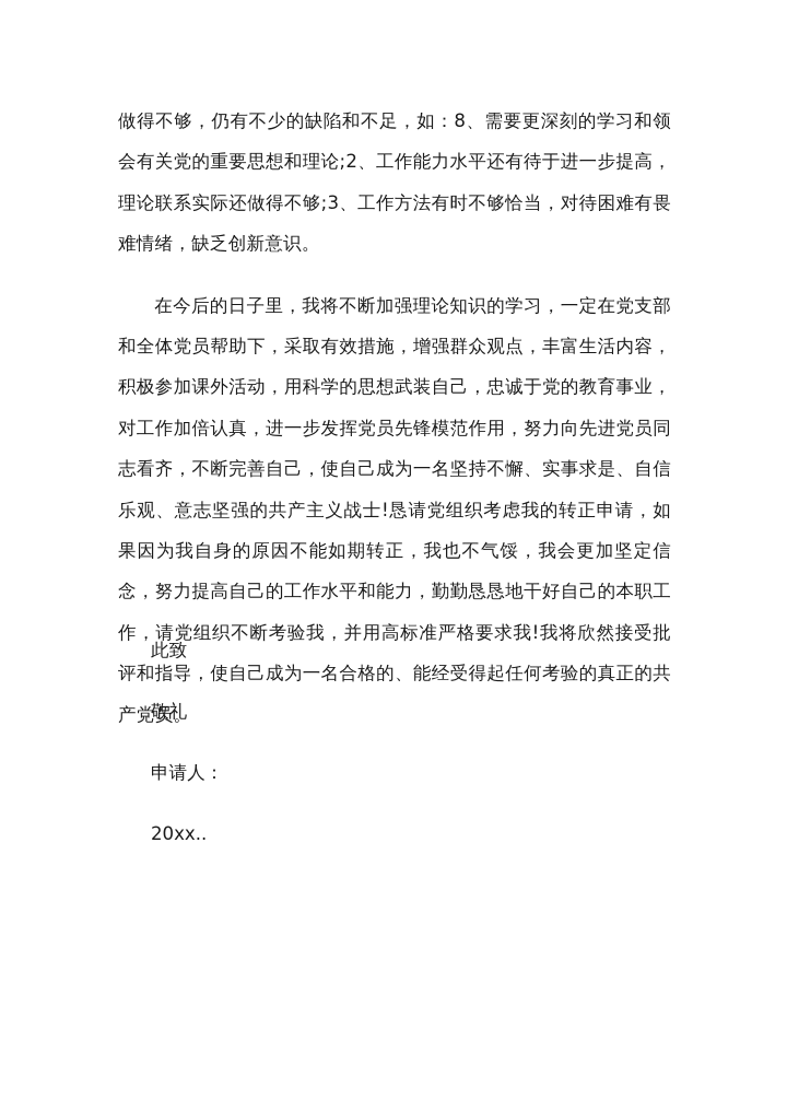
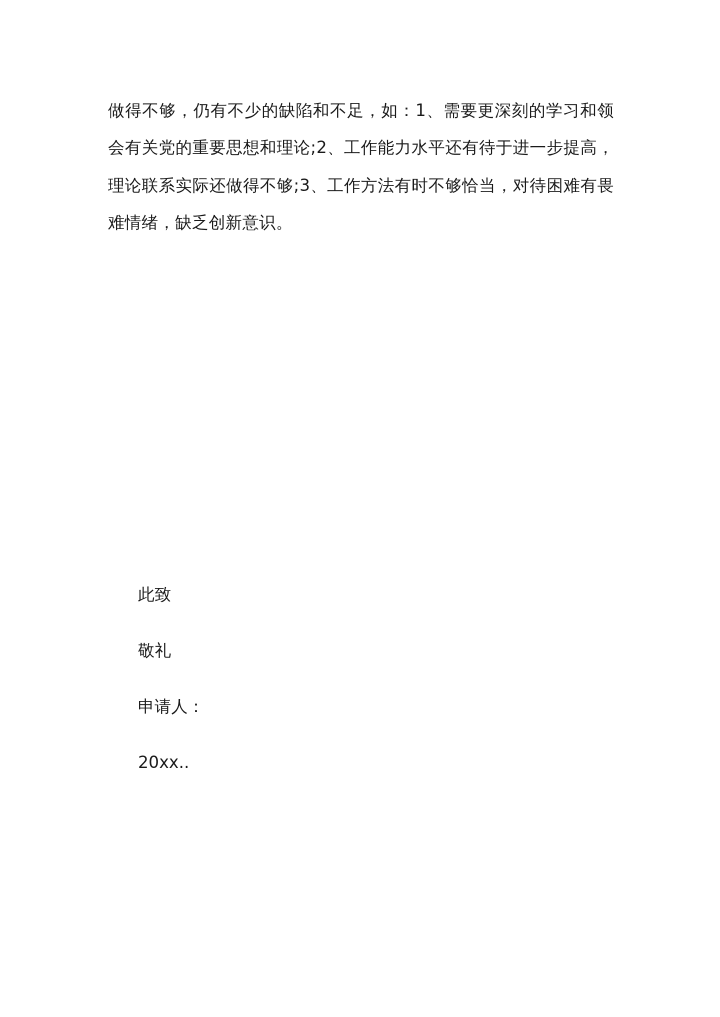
- 做得不够，仍有不少的缺陷和不足，如：8、需要更深刻的学习和领会有关党的重要思想和理论;2、工作能力水平还有待于进一步提高，理论联系实际还做得不够;3、工作方法有时不够恰当，对待困难有畏难情绪，缺乏创新意识。
+ 做得不够，仍有不少的缺陷和不足，如：1、需要更深刻的学习和领会有关党的重要思想和理论;2、工作能力水平还有待于进一步提高，理论联系实际还做得不够;3、工作方法有时不够恰当，对待困难有畏难情绪，缺乏创新意识。
- 在今后的日子里，我将不断加强理论知识的学习，一定在党支部和全体党员帮助下，采取有效措施，增强群众观点，丰富生活内容，积极参加课外活动，用科学的思想武装自己，忠诚于党的教育事业，对工作加倍认真，进一步发挥党员先锋模范作用，努力向先进党员同志看齐，不断完善自己，使自己成为一名坚持不懈、实事求是、自信乐观、意志坚强的共产主义战士!恳请党组织考虑我的转正申请，如果因为我自身的原因不能如期转正，我也不气馁，我会更加坚定信念，努力提高自己的工作水平和能力，勤勤恳恳地干好自己的本职工作，请党组织不断考验我，并用高标准严格要求我!我将欣然接受批评和指导，使自己成为一名合格的、能经受得起任何考验的真正的共产党员。
  此致
  敬礼
  申请人：
  20xx..
